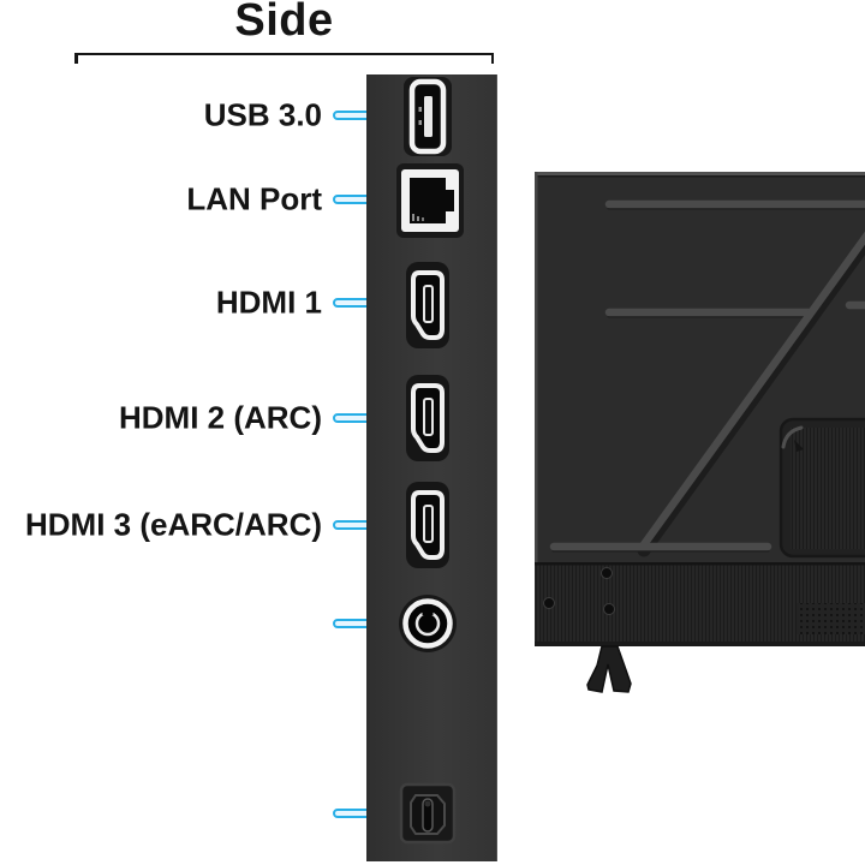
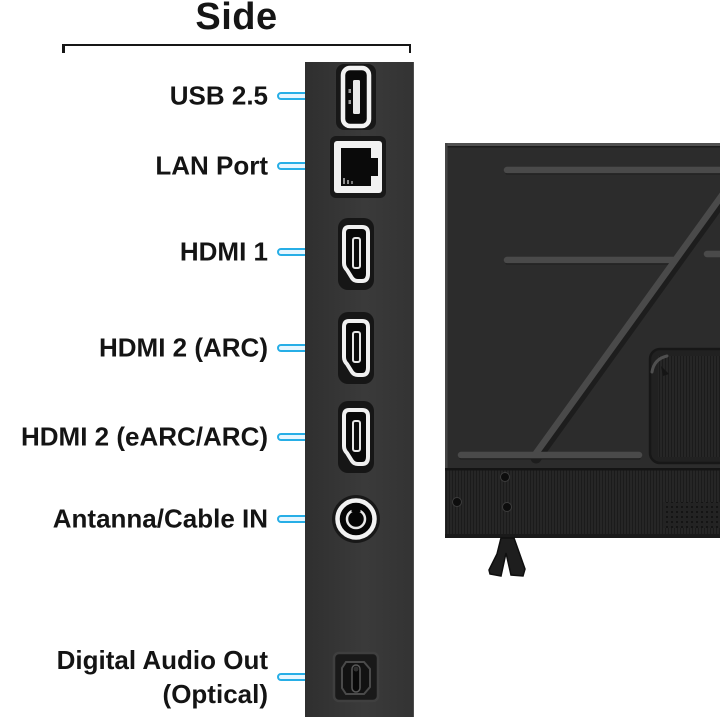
  Side
- USB 3.0
+ USB 2.5
  LAN Port
  HDMI 1
  HDMI 2 (ARC)
- HDMI 3 (eARC/ARC)
+ HDMI 2 (eARC/ARC)
+ Antanna/Cable IN
+ Digital Audio Out
+ (Optical)
